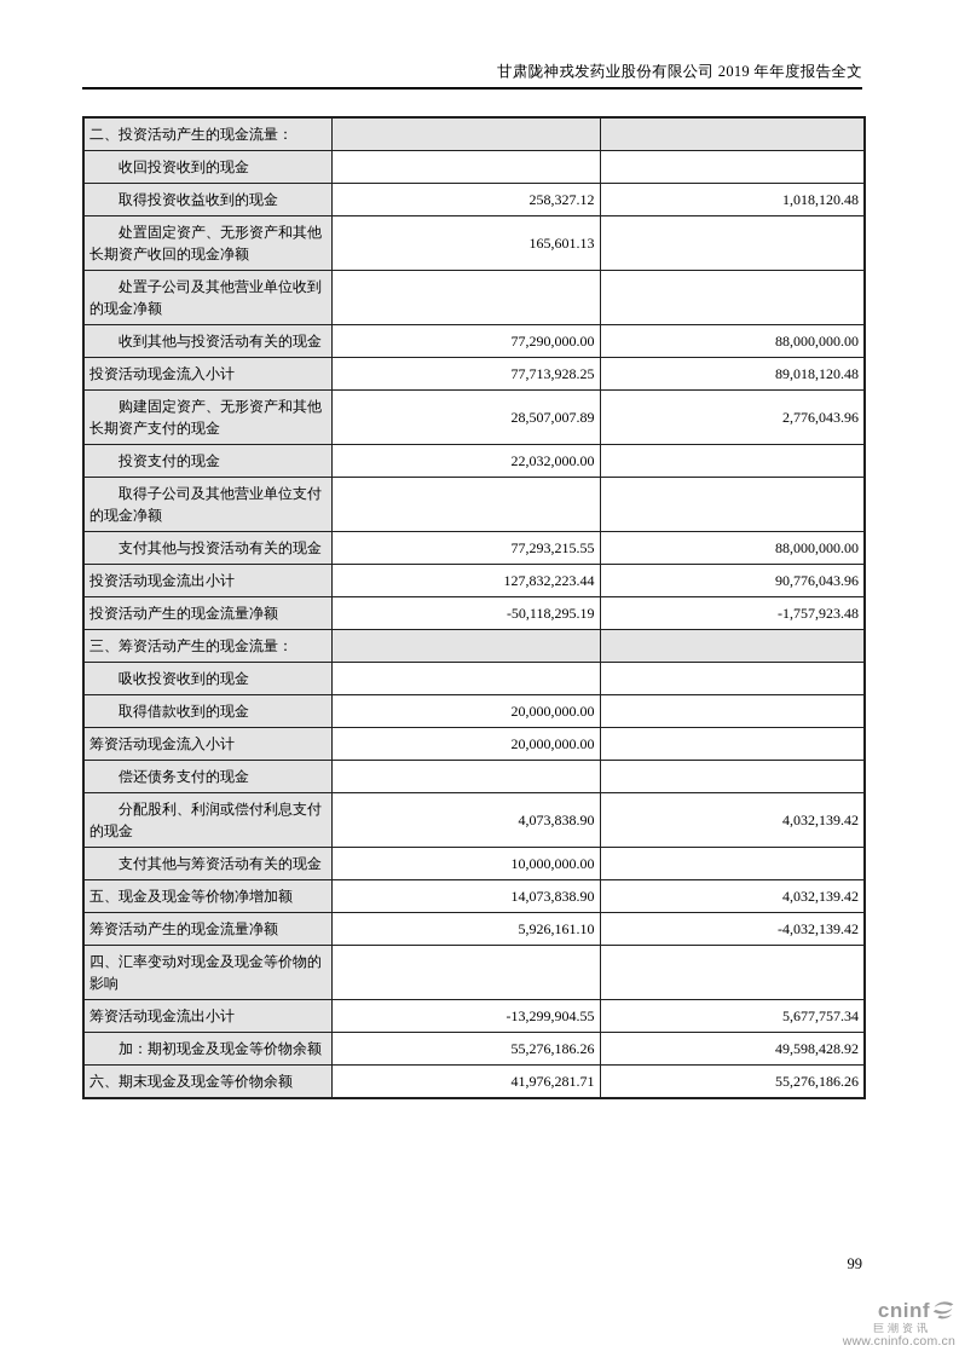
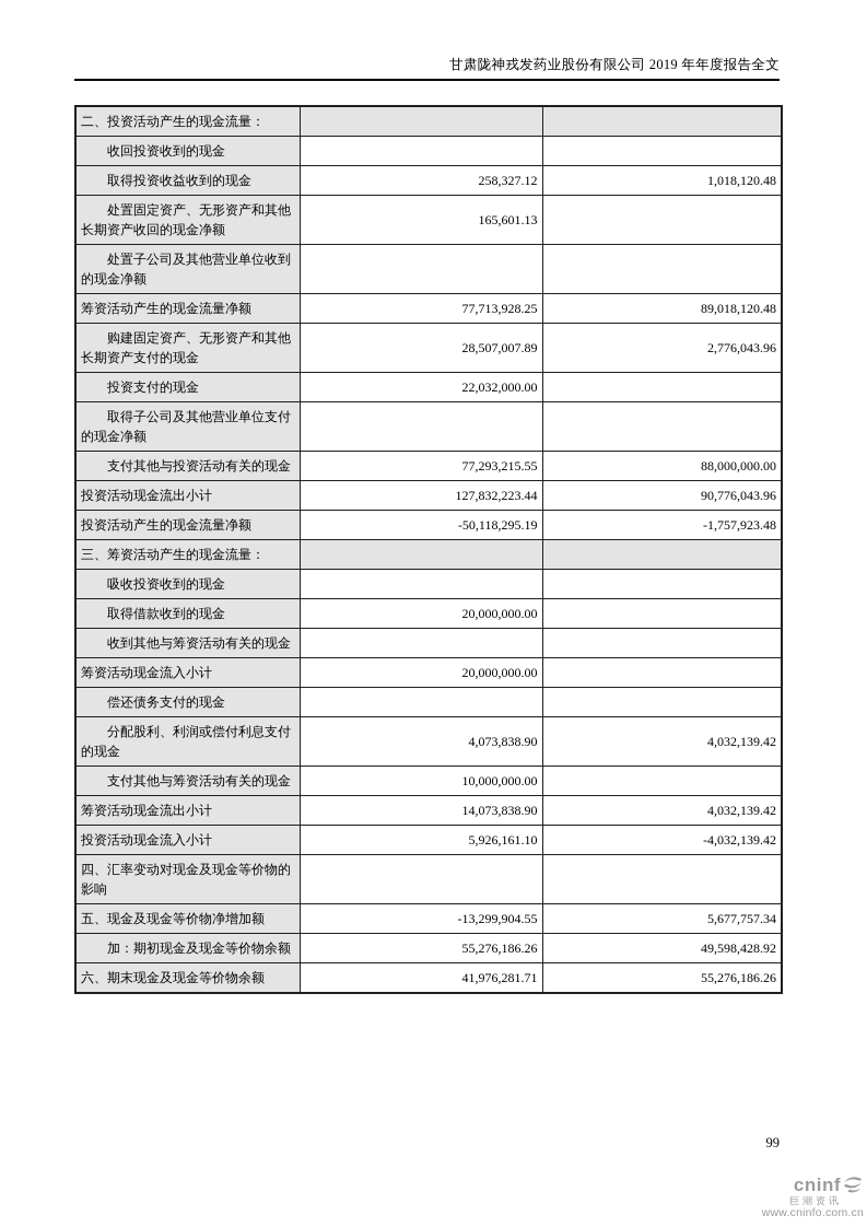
  甘肃陇神戎发药业股份有限公司 2019 年年度报告全文
  二、投资活动产生的现金流量：
  收回投资收到的现金
  取得投资收益收到的现金	258,327.12	1,018,120.48
  处置固定资产、无形资产和其他长期资产收回的现金净额	165,601.13
  处置子公司及其他营业单位收到的现金净额
- 收到其他与投资活动有关的现金	77,290,000.00	88,000,000.00
- 投资活动现金流入小计	77,713,928.25	89,018,120.48
+ 筹资活动产生的现金流量净额	77,713,928.25	89,018,120.48
  购建固定资产、无形资产和其他长期资产支付的现金	28,507,007.89	2,776,043.96
  投资支付的现金	22,032,000.00
  取得子公司及其他营业单位支付的现金净额
  支付其他与投资活动有关的现金	77,293,215.55	88,000,000.00
  投资活动现金流出小计	127,832,223.44	90,776,043.96
  投资活动产生的现金流量净额	-50,118,295.19	-1,757,923.48
  三、筹资活动产生的现金流量：
  吸收投资收到的现金
  取得借款收到的现金	20,000,000.00
+ 收到其他与筹资活动有关的现金
  筹资活动现金流入小计	20,000,000.00
  偿还债务支付的现金
  分配股利、利润或偿付利息支付的现金	4,073,838.90	4,032,139.42
  支付其他与筹资活动有关的现金	10,000,000.00
- 五、现金及现金等价物净增加额	14,073,838.90	4,032,139.42
+ 筹资活动现金流出小计	14,073,838.90	4,032,139.42
- 筹资活动产生的现金流量净额	5,926,161.10	-4,032,139.42
+ 投资活动现金流入小计	5,926,161.10	-4,032,139.42
  四、汇率变动对现金及现金等价物的影响
- 筹资活动现金流出小计	-13,299,904.55	5,677,757.34
+ 五、现金及现金等价物净增加额	-13,299,904.55	5,677,757.34
  加：期初现金及现金等价物余额	55,276,186.26	49,598,428.92
  六、期末现金及现金等价物余额	41,976,281.71	55,276,186.26
  99
  cninf
  巨潮资讯
  www.cninfo.com.cn
